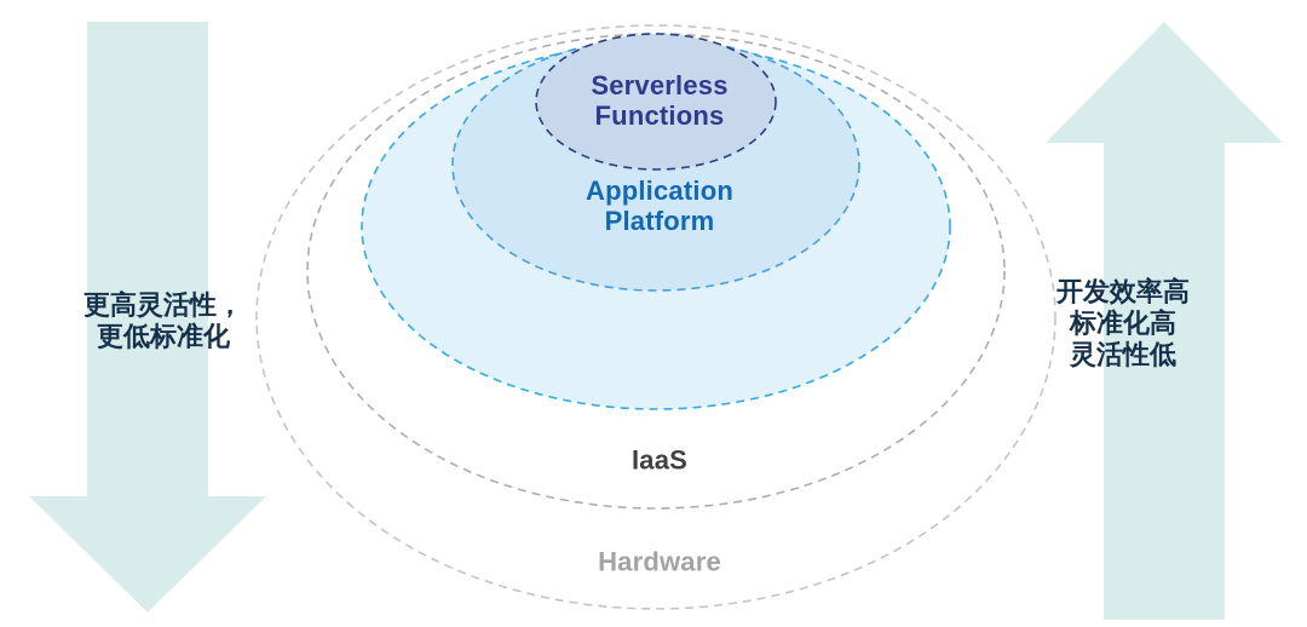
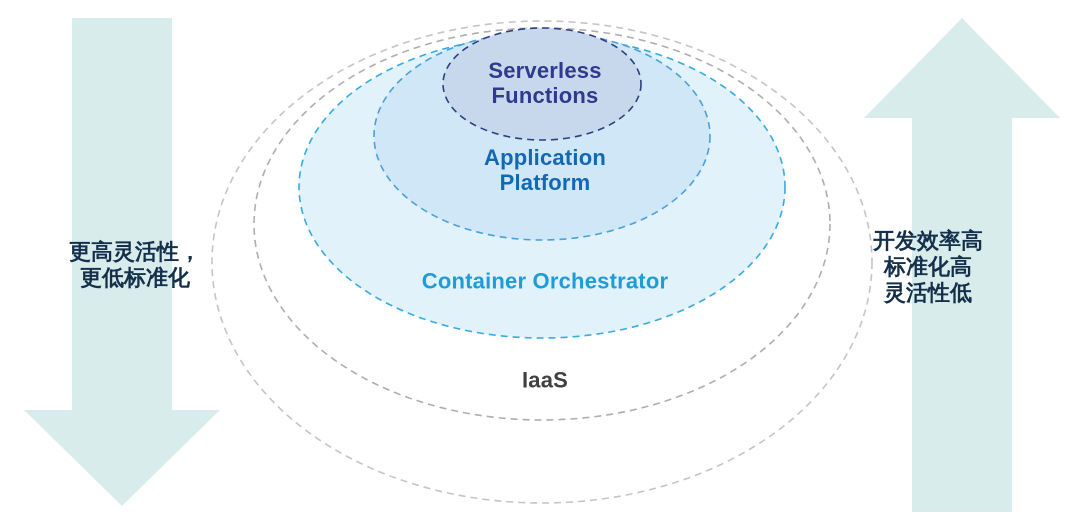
  Serverless
  Functions
  Application
  Platform
+ Container Orchestrator
  IaaS
- Hardware
  更高灵活性，
  更低标准化
  开发效率高
  标准化高
  灵活性低
